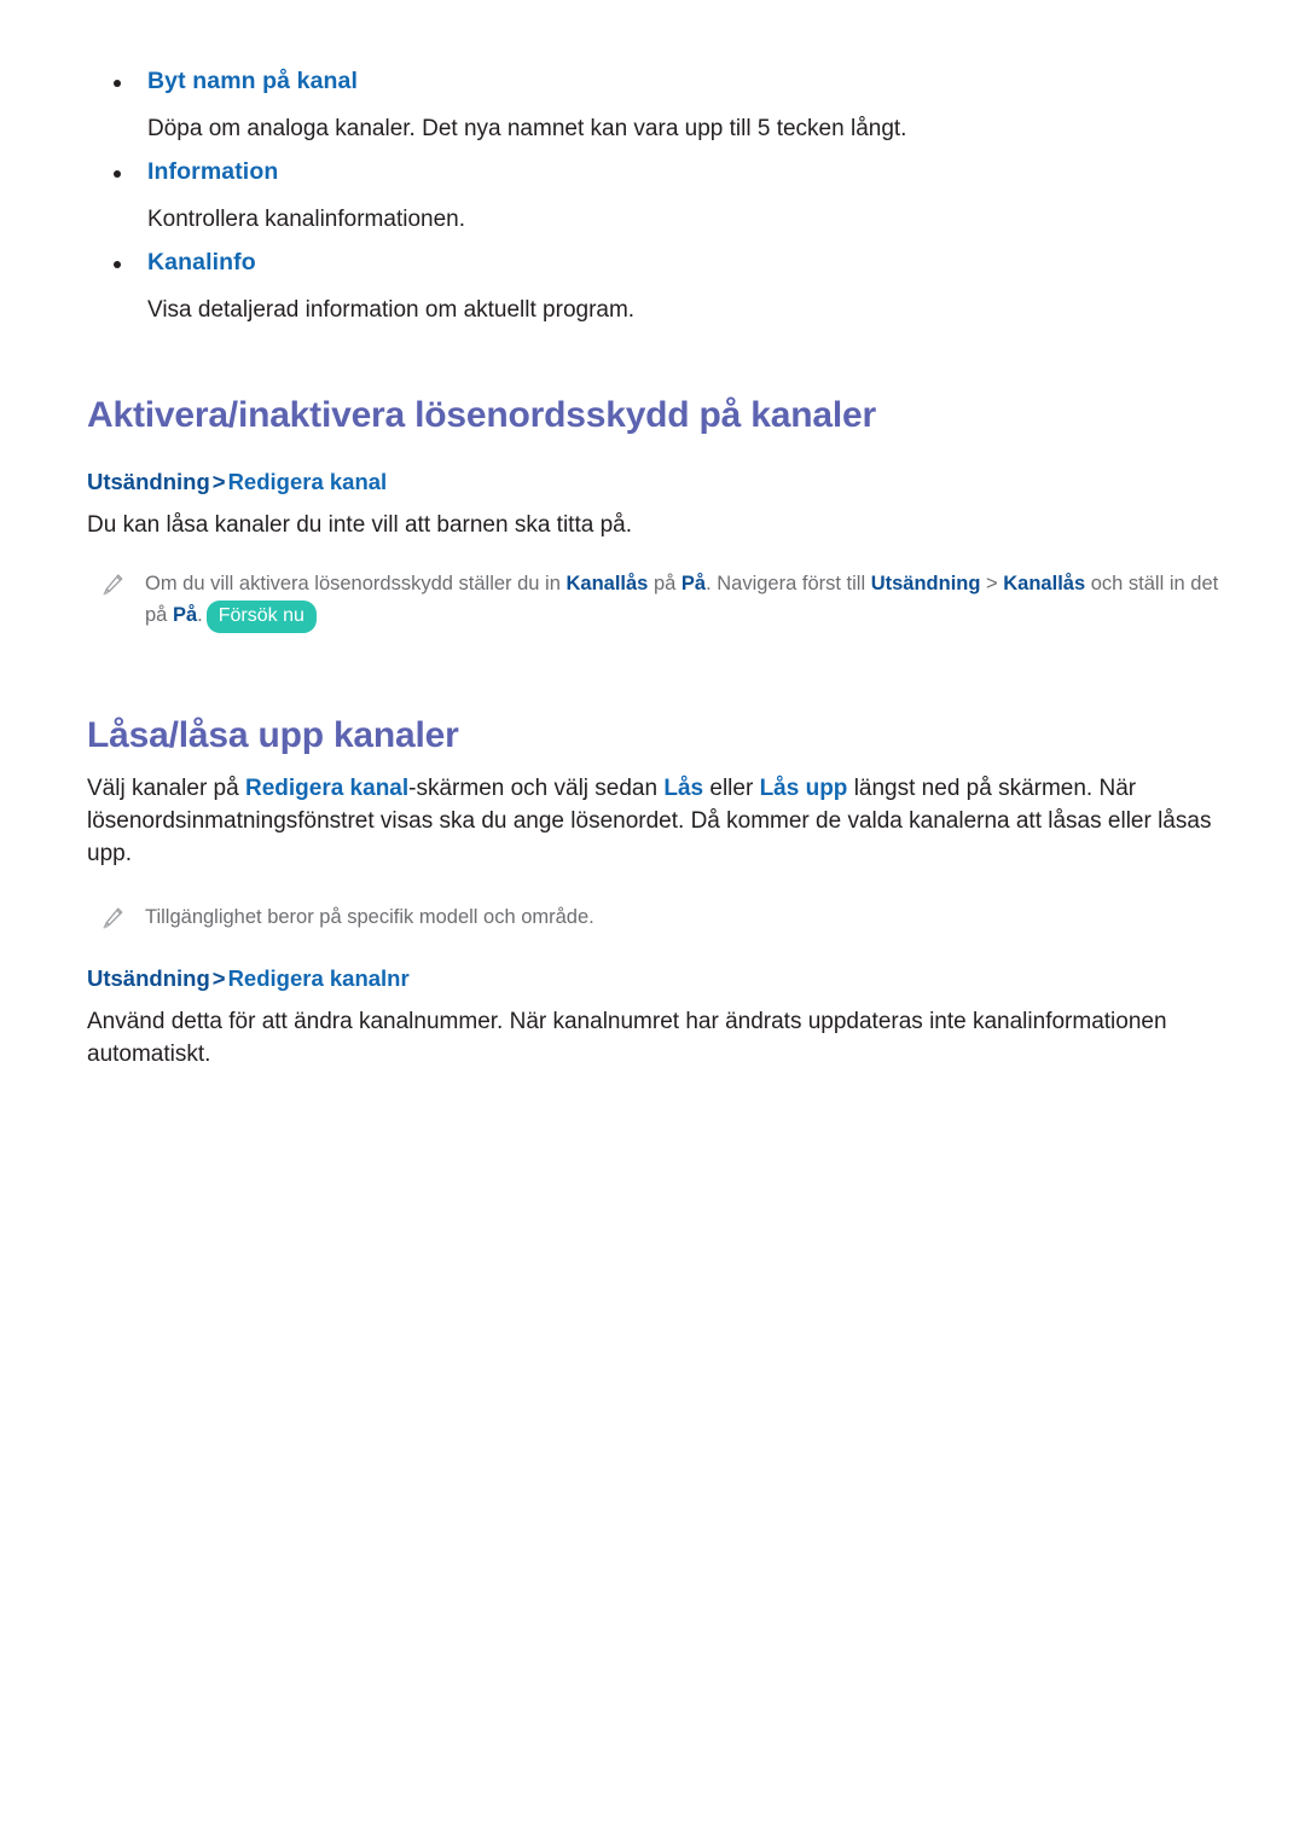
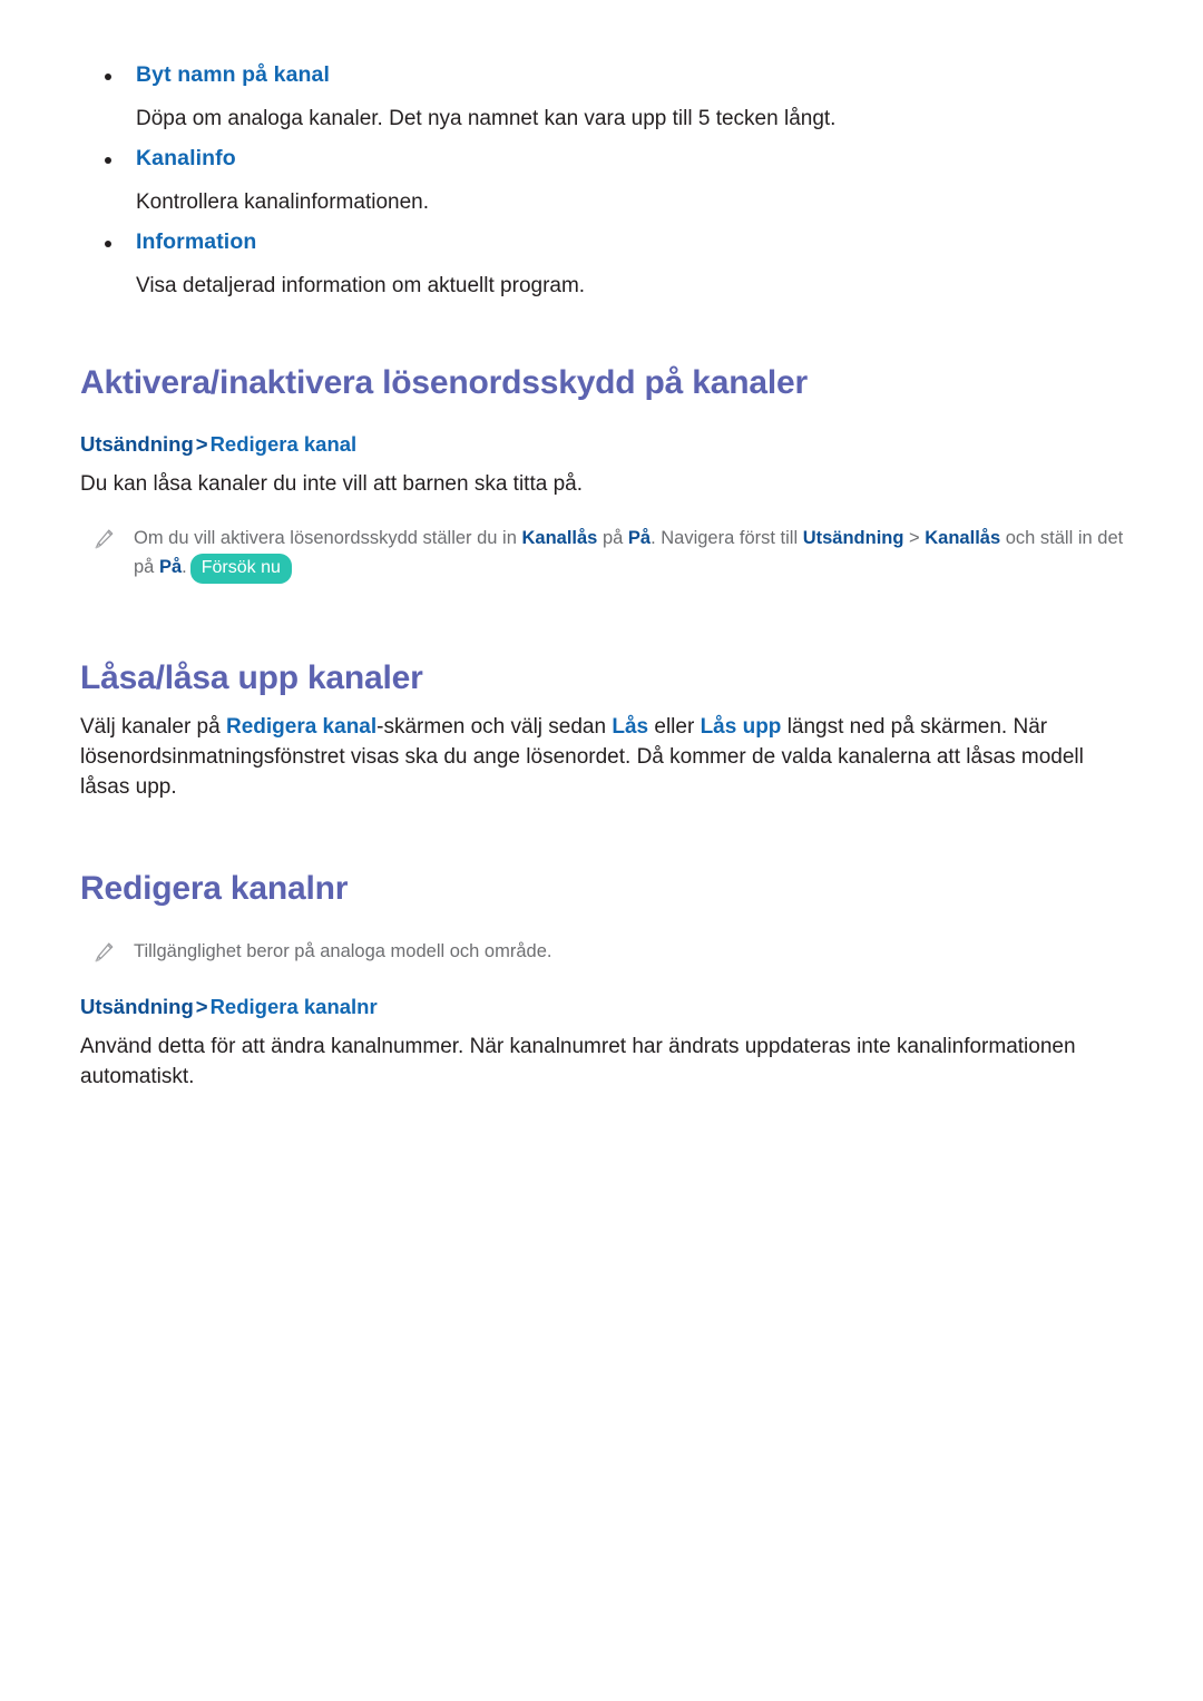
  Byt namn på kanal
  Döpa om analoga kanaler. Det nya namnet kan vara upp till 5 tecken långt.
- Information
+ Kanalinfo
  Kontrollera kanalinformationen.
- Kanalinfo
+ Information
  Visa detaljerad information om aktuellt program.
  Aktivera/inaktivera lösenordsskydd på kanaler
  Utsändning>Redigera kanal
  Du kan låsa kanaler du inte vill att barnen ska titta på.
  Om du vill aktivera lösenordsskydd ställer du in Kanallås på På. Navigera först till Utsändning > Kanallås och ställ in det på På. Försök nu
  Låsa/låsa upp kanaler
- Välj kanaler på Redigera kanal-skärmen och välj sedan Lås eller Lås upp längst ned på skärmen. När lösenordsinmatningsfönstret visas ska du ange lösenordet. Då kommer de valda kanalerna att låsas eller låsas upp.
+ Välj kanaler på Redigera kanal-skärmen och välj sedan Lås eller Lås upp längst ned på skärmen. När lösenordsinmatningsfönstret visas ska du ange lösenordet. Då kommer de valda kanalerna att låsas modell låsas upp.
+ Redigera kanalnr
- Tillgänglighet beror på specifik modell och område.
+ Tillgänglighet beror på analoga modell och område.
  Utsändning>Redigera kanalnr
  Använd detta för att ändra kanalnummer. När kanalnumret har ändrats uppdateras inte kanalinformationen automatiskt.
